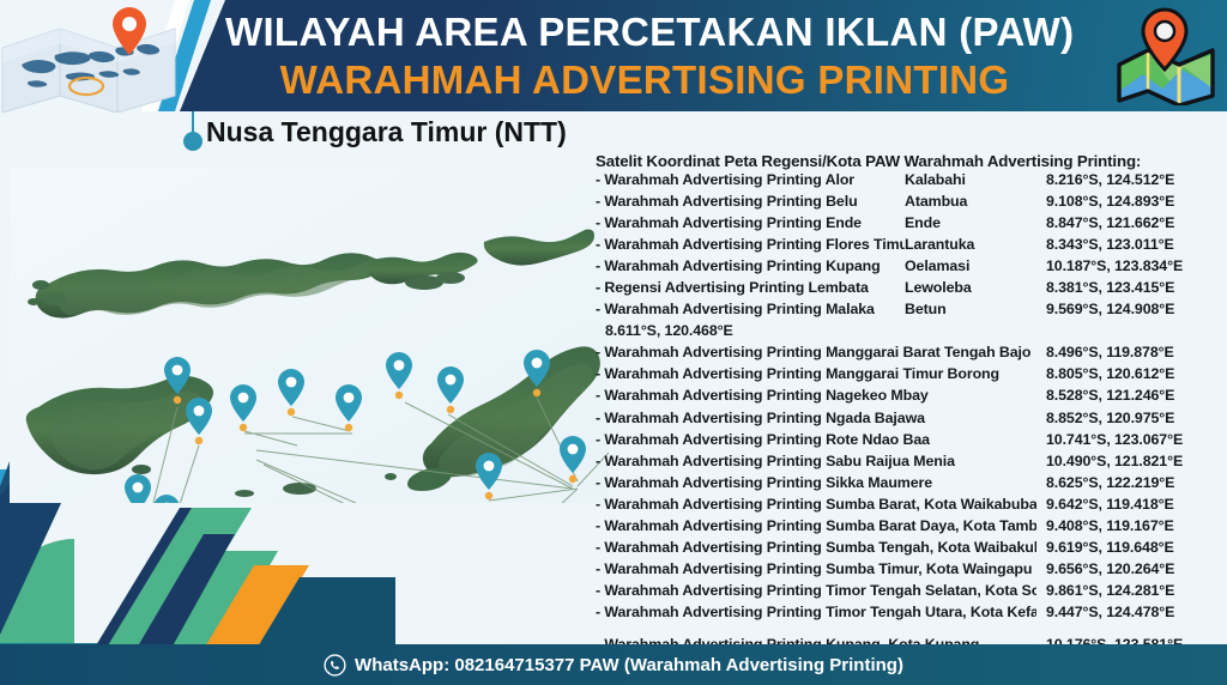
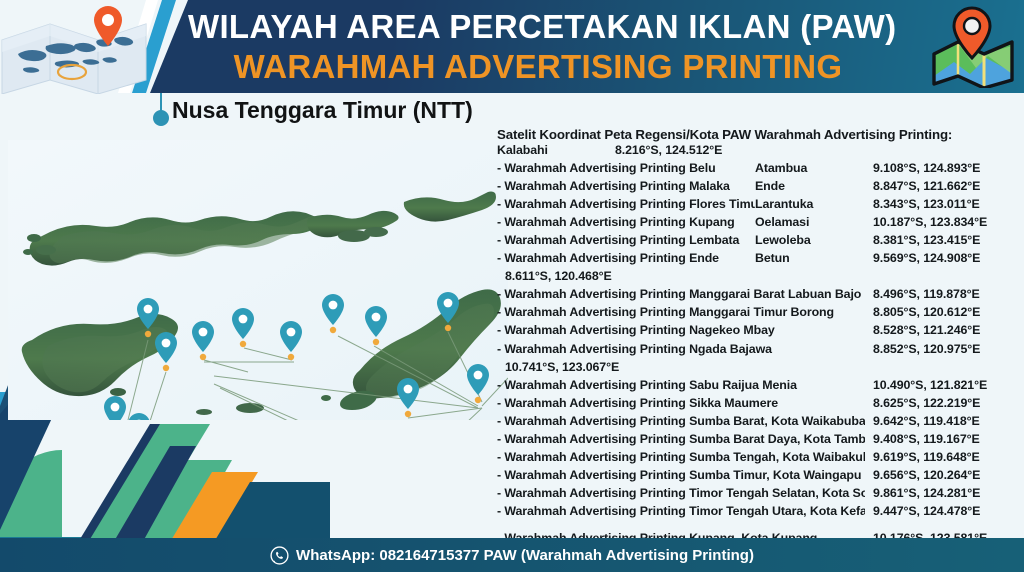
  WILAYAH AREA PERCETAKAN IKLAN (PAW)
  WARAHMAH ADVERTISING PRINTING
  Nusa Tenggara Timur (NTT)
  Satelit Koordinat Peta Regensi/Kota PAW Warahmah Advertising Printing:
- - Warahmah Advertising Printing Alor
  Kalabahi
  8.216°S, 124.512°E
  - Warahmah Advertising Printing Belu
  Atambua
  9.108°S, 124.893°E
- - Warahmah Advertising Printing Ende
+ - Warahmah Advertising Printing Malaka
  Ende
  8.847°S, 121.662°E
  - Warahmah Advertising Printing Flores Timu
  Larantuka
  8.343°S, 123.011°E
  - Warahmah Advertising Printing Kupang
  Oelamasi
  10.187°S, 123.834°E
- - Regensi Advertising Printing Lembata
+ - Warahmah Advertising Printing Lembata
  Lewoleba
  8.381°S, 123.415°E
- - Warahmah Advertising Printing Malaka
+ - Warahmah Advertising Printing Ende
  Betun
  9.569°S, 124.908°E
  8.611°S, 120.468°E
- - Warahmah Advertising Printing Manggarai Barat Tengah Bajo
+ - Warahmah Advertising Printing Manggarai Barat Labuan Bajo
  8.496°S, 119.878°E
  - Warahmah Advertising Printing Manggarai Timur Borong
  8.805°S, 120.612°E
  - Warahmah Advertising Printing Nagekeo Mbay
  8.528°S, 121.246°E
  - Warahmah Advertising Printing Ngada Bajawa
  8.852°S, 120.975°E
- - Warahmah Advertising Printing Rote Ndao Baa
  10.741°S, 123.067°E
  - Warahmah Advertising Printing Sabu Raijua Menia
  10.490°S, 121.821°E
  - Warahmah Advertising Printing Sikka Maumere
  8.625°S, 122.219°E
  - Warahmah Advertising Printing Sumba Barat, Kota Waikabuba
  9.642°S, 119.418°E
  - Warahmah Advertising Printing Sumba Barat Daya, Kota Tamb
  9.408°S, 119.167°E
  - Warahmah Advertising Printing Sumba Tengah, Kota Waibakul
  9.619°S, 119.648°E
  - Warahmah Advertising Printing Sumba Timur, Kota Waingapu
  9.656°S, 120.264°E
  - Warahmah Advertising Printing Timor Tengah Selatan, Kota So
  9.861°S, 124.281°E
  - Warahmah Advertising Printing Timor Tengah Utara, Kota Kefa
  9.447°S, 124.478°E
  WhatsApp: 082164715377 PAW (Warahmah Advertising Printing)
